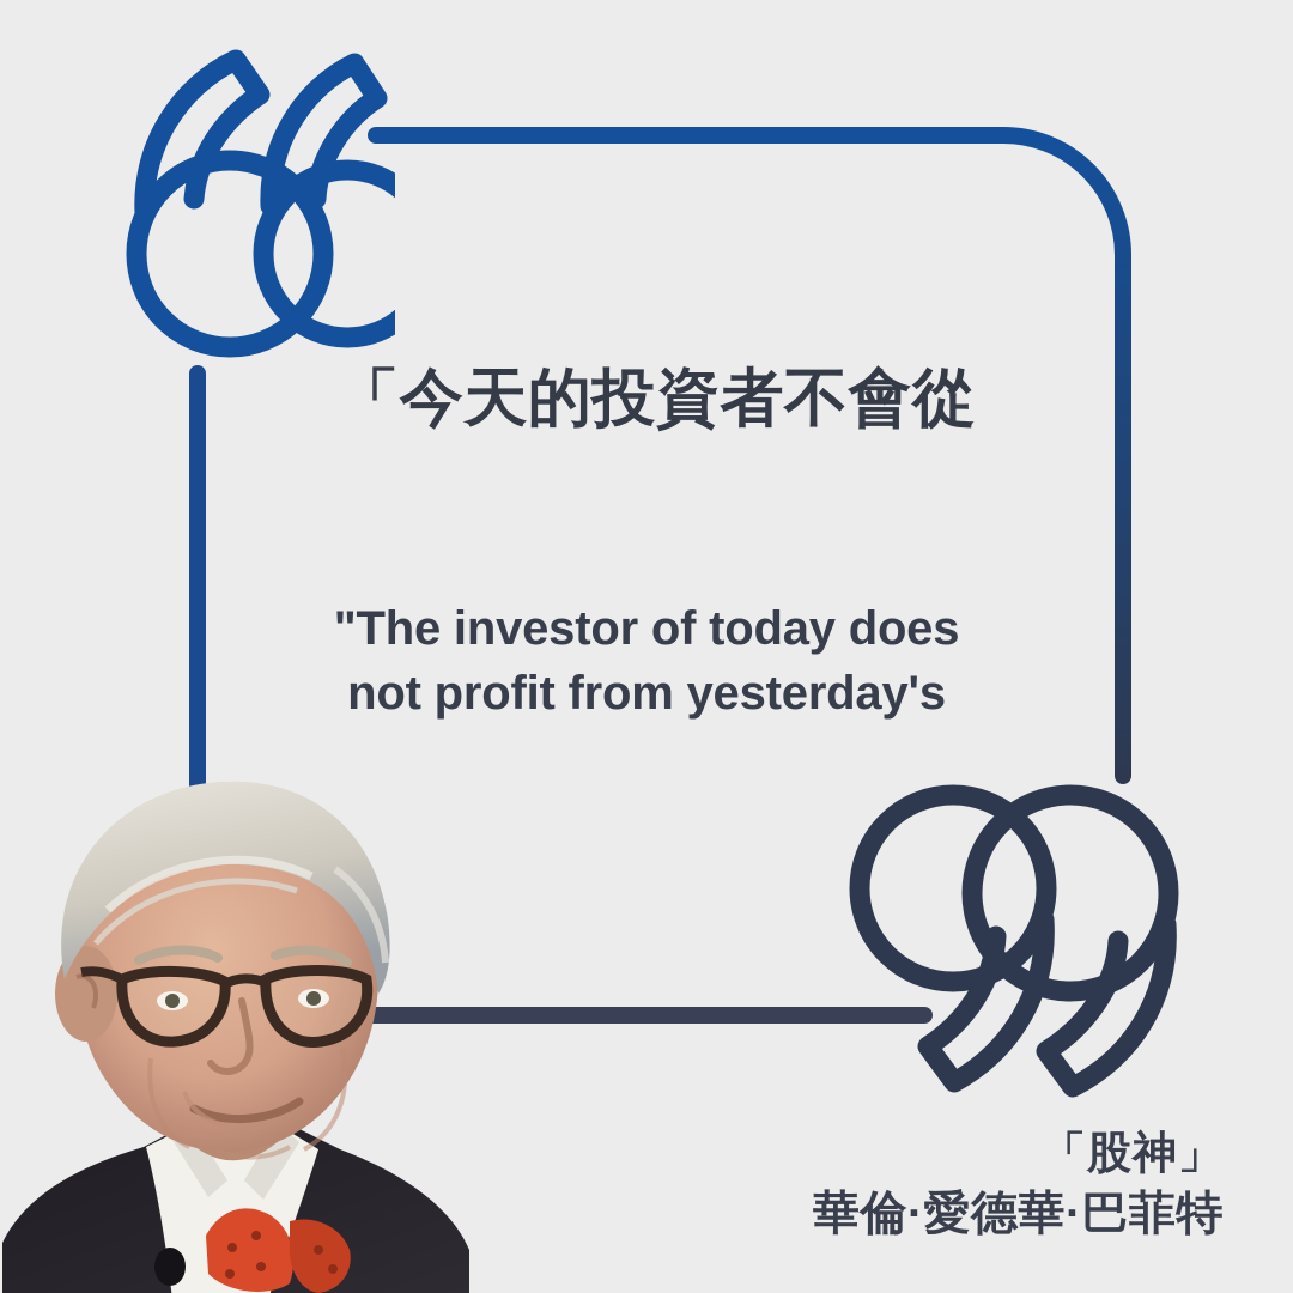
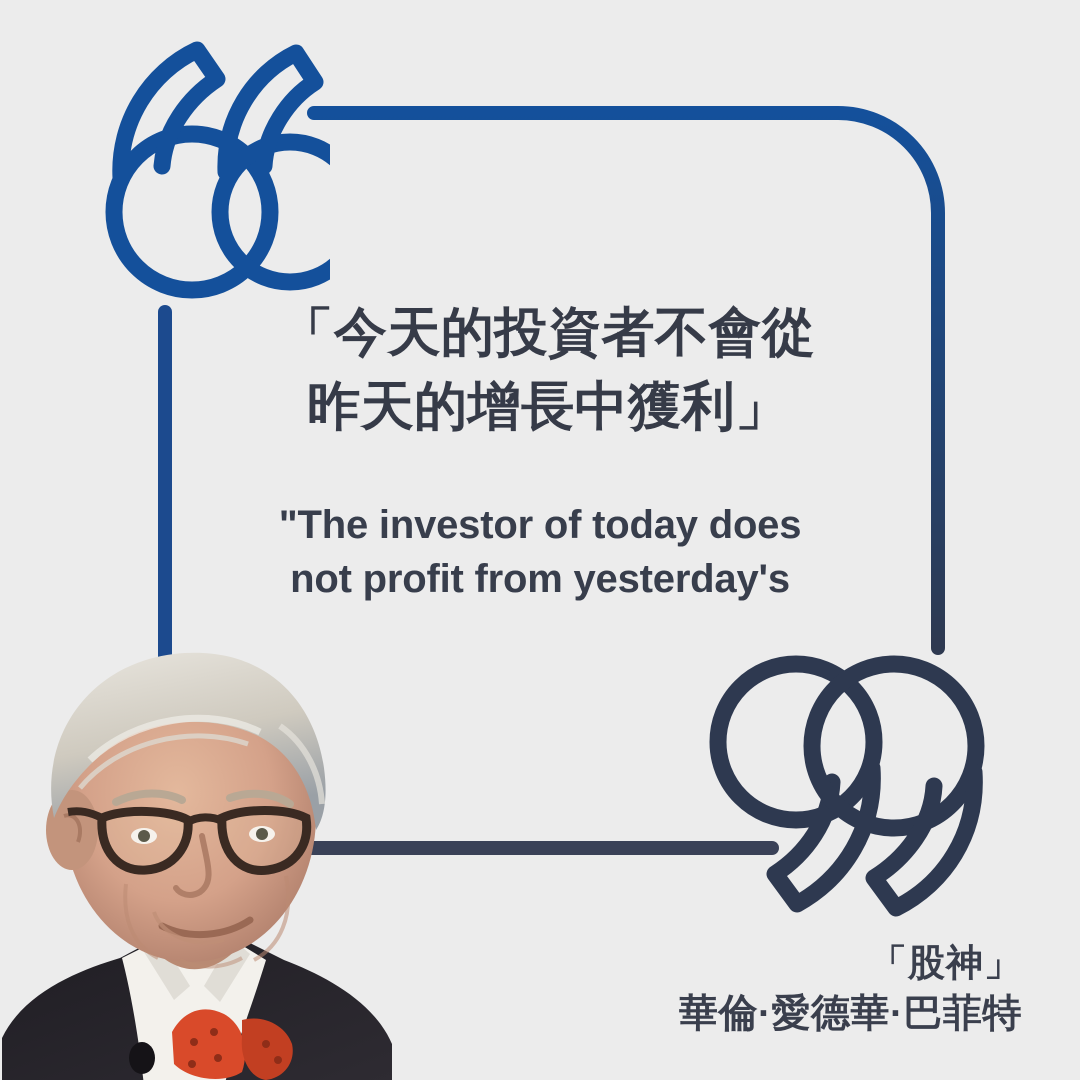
  「今天的投資者不會從
+ 昨天的增長中獲利」
  "The investor of today does
  not profit from yesterday's
  「股神」
  華倫·愛德華·巴菲特
